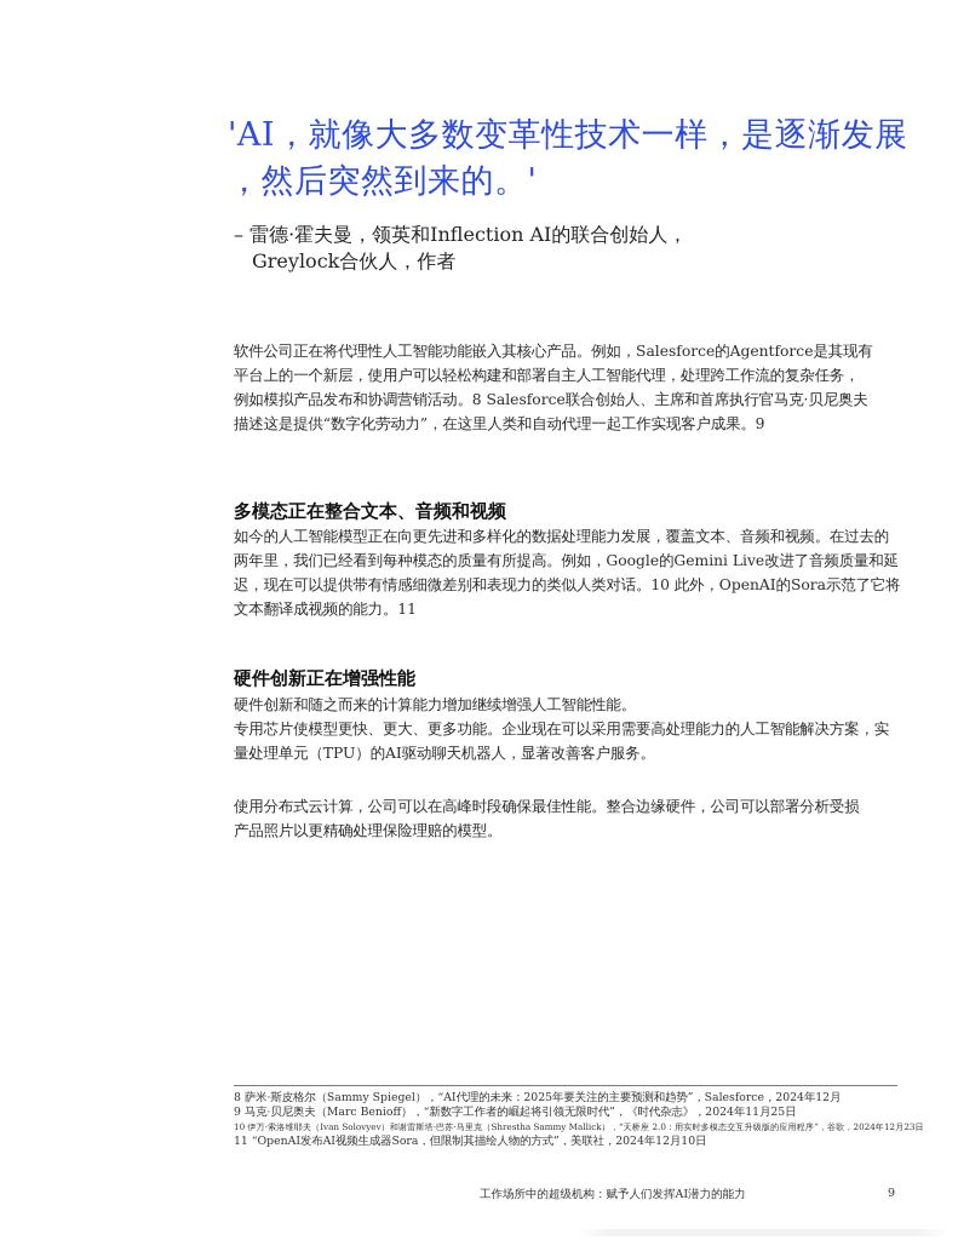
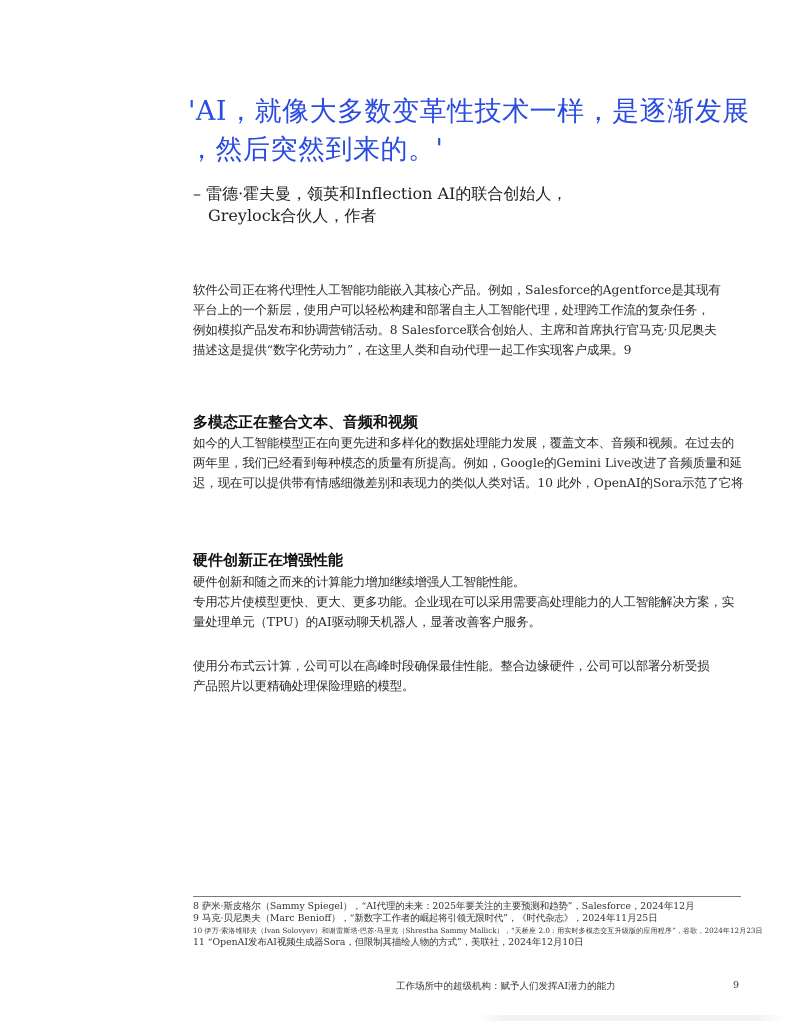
  'AI，就像大多数变革性技术一样，是逐渐发展
  ，然后突然到来的。'
  – 雷德·霍夫曼，领英和Inflection AI的联合创始人，
  Greylock合伙人，作者
  软件公司正在将代理性人工智能功能嵌入其核心产品。例如，Salesforce的Agentforce是其现有
  平台上的一个新层，使用户可以轻松构建和部署自主人工智能代理，处理跨工作流的复杂任务，
  例如模拟产品发布和协调营销活动。8 Salesforce联合创始人、主席和首席执行官马克·贝尼奥夫
  描述这是提供“数字化劳动力”，在这里人类和自动代理一起工作实现客户成果。9
  多模态正在整合文本、音频和视频
  如今的人工智能模型正在向更先进和多样化的数据处理能力发展，覆盖文本、音频和视频。在过去的
  两年里，我们已经看到每种模态的质量有所提高。例如，Google的Gemini Live改进了音频质量和延
  迟，现在可以提供带有情感细微差别和表现力的类似人类对话。10 此外，OpenAI的Sora示范了它将
- 文本翻译成视频的能力。11
  硬件创新正在增强性能
  硬件创新和随之而来的计算能力增加继续增强人工智能性能。
  专用芯片使模型更快、更大、更多功能。企业现在可以采用需要高处理能力的人工智能解决方案，实
  量处理单元（TPU）的AI驱动聊天机器人，显著改善客户服务。
  使用分布式云计算，公司可以在高峰时段确保最佳性能。整合边缘硬件，公司可以部署分析受损
  产品照片以更精确处理保险理赔的模型。
  8 萨米·斯皮格尔（Sammy Spiegel），“AI代理的未来：2025年要关注的主要预测和趋势”，Salesforce，2024年12月
  9 马克·贝尼奥夫（Marc Benioff），“新数字工作者的崛起将引领无限时代”，《时代杂志》，2024年11月25日
  10 伊万·索洛维耶夫（Ivan Solovyev）和谢雷斯塔·巴苏·马里克（Shrestha Sammy Mallick），“天桥座 2.0：用实时多模态交互升级版的应用程序”，谷歌，2024年12月23日
  11 “OpenAI发布AI视频生成器Sora，但限制其描绘人物的方式”，美联社，2024年12月10日
  工作场所中的超级机构：赋予人们发挥AI潜力的能力
  9
